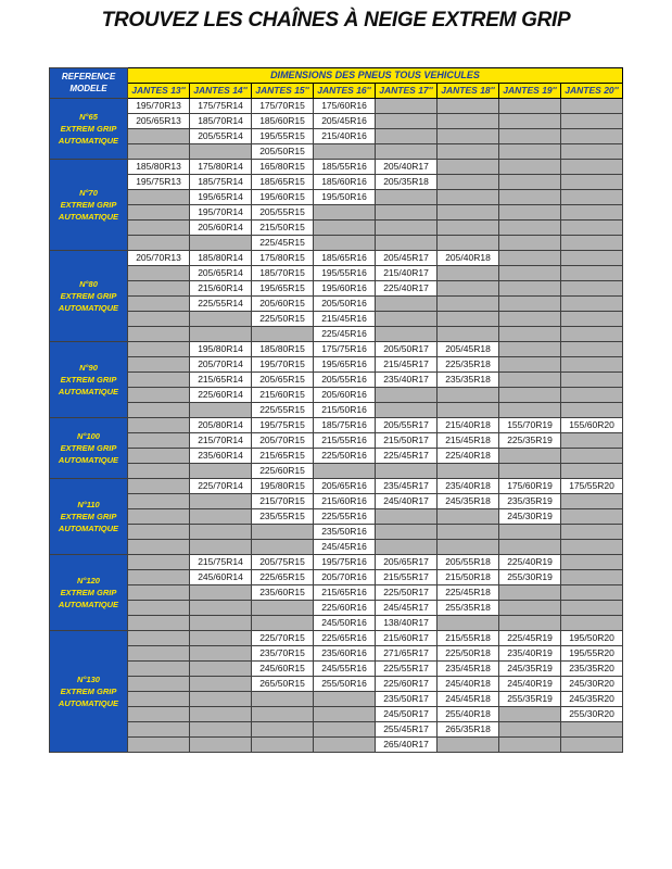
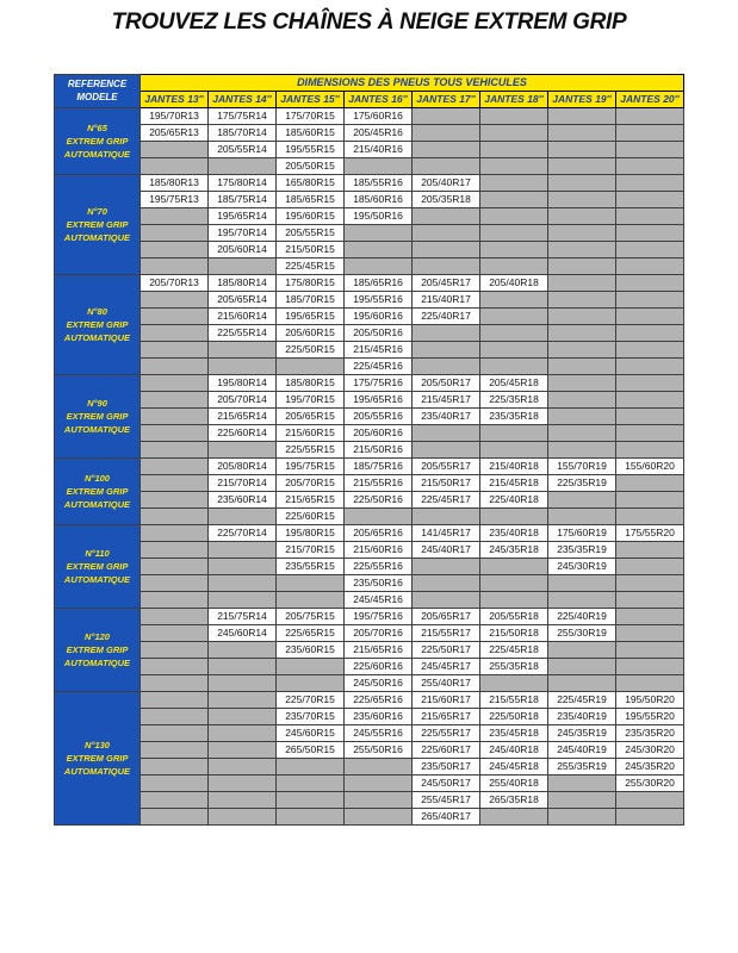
  TROUVEZ LES CHAÎNES À NEIGE EXTREM GRIP
  REFERENCE MODELE	DIMENSIONS DES PNEUS TOUS VEHICULES
  JANTES 13''	JANTES 14''	JANTES 15''	JANTES 16''	JANTES 17''	JANTES 18''	JANTES 19''	JANTES 20''
  N°65 EXTREM GRIP AUTOMATIQUE	195/70R13	175/75R14	175/70R15	175/60R16
  205/65R13	185/70R14	185/60R15	205/45R16
  	205/55R14	195/55R15	215/40R16
  		205/50R15
  N°70 EXTREM GRIP AUTOMATIQUE	185/80R13	175/80R14	165/80R15	185/55R16	205/40R17
  195/75R13	185/75R14	185/65R15	185/60R16	205/35R18
  	195/65R14	195/60R15	195/50R16
  	195/70R14	205/55R15
  	205/60R14	215/50R15
  		225/45R15
  N°80 EXTREM GRIP AUTOMATIQUE	205/70R13	185/80R14	175/80R15	185/65R16	205/45R17	205/40R18
  	205/65R14	185/70R15	195/55R16	215/40R17
  	215/60R14	195/65R15	195/60R16	225/40R17
  	225/55R14	205/60R15	205/50R16
  		225/50R15	215/45R16
  			225/45R16
  N°90 EXTREM GRIP AUTOMATIQUE		195/80R14	185/80R15	175/75R16	205/50R17	205/45R18
  	205/70R14	195/70R15	195/65R16	215/45R17	225/35R18
  	215/65R14	205/65R15	205/55R16	235/40R17	235/35R18
  	225/60R14	215/60R15	205/60R16
  		225/55R15	215/50R16
  N°100 EXTREM GRIP AUTOMATIQUE		205/80R14	195/75R15	185/75R16	205/55R17	215/40R18	155/70R19	155/60R20
  	215/70R14	205/70R15	215/55R16	215/50R17	215/45R18	225/35R19
  	235/60R14	215/65R15	225/50R16	225/45R17	225/40R18
  		225/60R15
- N°110 EXTREM GRIP AUTOMATIQUE		225/70R14	195/80R15	205/65R16	235/45R17	235/40R18	175/60R19	175/55R20
+ N°110 EXTREM GRIP AUTOMATIQUE		225/70R14	195/80R15	205/65R16	141/45R17	235/40R18	175/60R19	175/55R20
  		215/70R15	215/60R16	245/40R17	245/35R18	235/35R19
  		235/55R15	225/55R16			245/30R19
  			235/50R16
  			245/45R16
  N°120 EXTREM GRIP AUTOMATIQUE		215/75R14	205/75R15	195/75R16	205/65R17	205/55R18	225/40R19
  	245/60R14	225/65R15	205/70R16	215/55R17	215/50R18	255/30R19
  		235/60R15	215/65R16	225/50R17	225/45R18
  			225/60R16	245/45R17	255/35R18
- 			245/50R16	138/40R17
+ 			245/50R16	255/40R17
  N°130 EXTREM GRIP AUTOMATIQUE			225/70R15	225/65R16	215/60R17	215/55R18	225/45R19	195/50R20
- 		235/70R15	235/60R16	271/65R17	225/50R18	235/40R19	195/55R20
+ 		235/70R15	235/60R16	215/65R17	225/50R18	235/40R19	195/55R20
  		245/60R15	245/55R16	225/55R17	235/45R18	245/35R19	235/35R20
  		265/50R15	255/50R16	225/60R17	245/40R18	245/40R19	245/30R20
  				235/50R17	245/45R18	255/35R19	245/35R20
  				245/50R17	255/40R18		255/30R20
  				255/45R17	265/35R18
  				265/40R17
